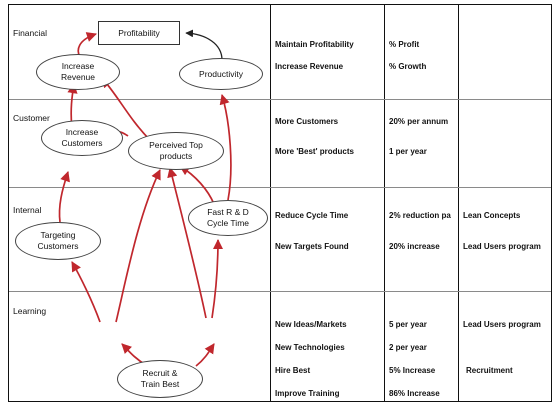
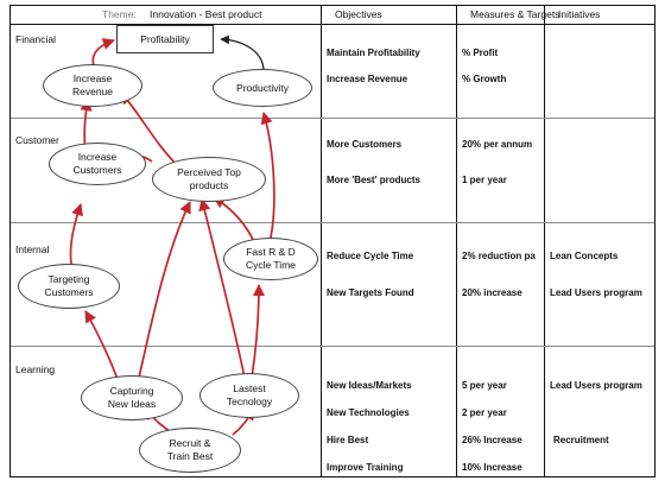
+ Theme:
+ Innovation - Best product
+ Objectives
+ Measures & Targets
+ Initiatives
  Financial
  Customer
  Internal
  Learning
  Profitability
  Increase
  Revenue
  Productivity
  Increase
  Customers
  Perceived Top
  products
  Targeting
  Customers
  Fast R & D
  Cycle Time
+ Capturing
+ New Ideas
+ Lastest
+ Tecnology
  Recruit &
  Train Best
  Maintain Profitability
  % Profit
  Increase Revenue
  % Growth
  More Customers
  20% per annum
  More 'Best' products
  1 per year
  Reduce Cycle Time
  2% reduction pa
  Lean Concepts
  New Targets Found
  20% increase
  Lead Users program
  New Ideas/Markets
  5 per year
  Lead Users program
  New Technologies
  2 per year
  Hire Best
- 5% Increase
+ 26% Increase
  Recruitment
  Improve Training
- 86% Increase
+ 10% Increase
